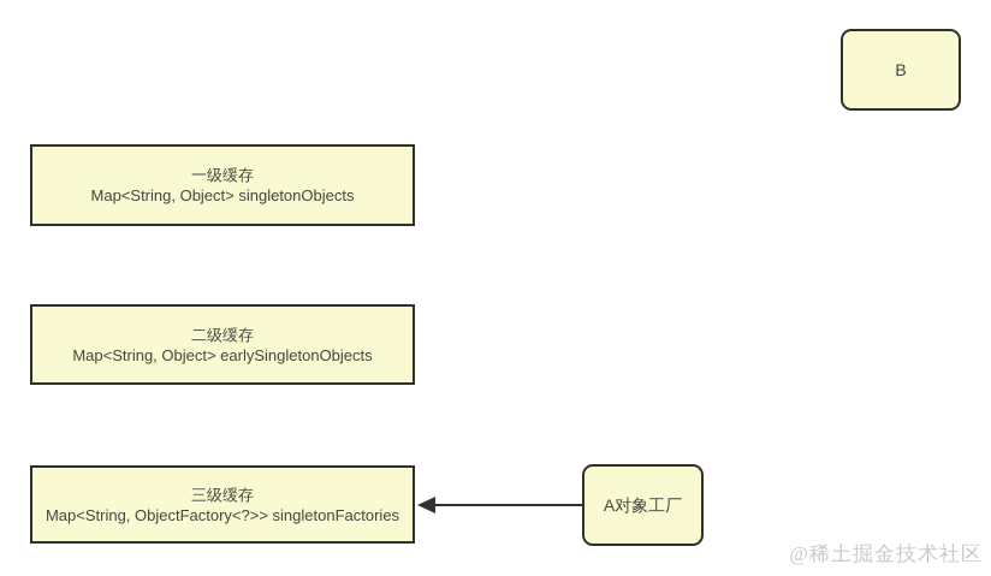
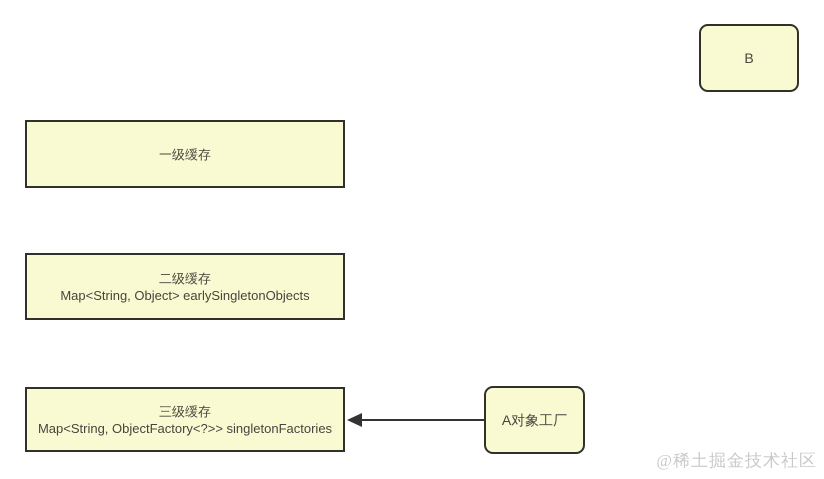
  B
  一级缓存
- Map<String, Object> singletonObjects
  二级缓存
  Map<String, Object> earlySingletonObjects
  三级缓存
  Map<String, ObjectFactory<?>> singletonFactories
  A对象工厂
  @稀土掘金技术社区
